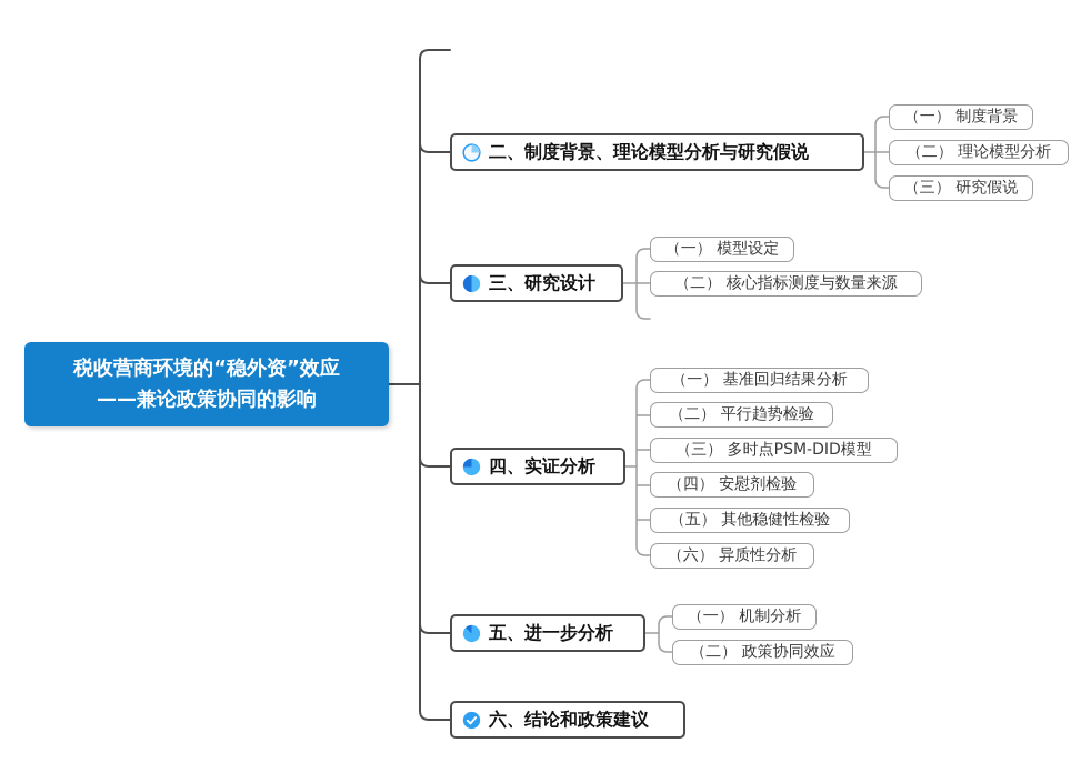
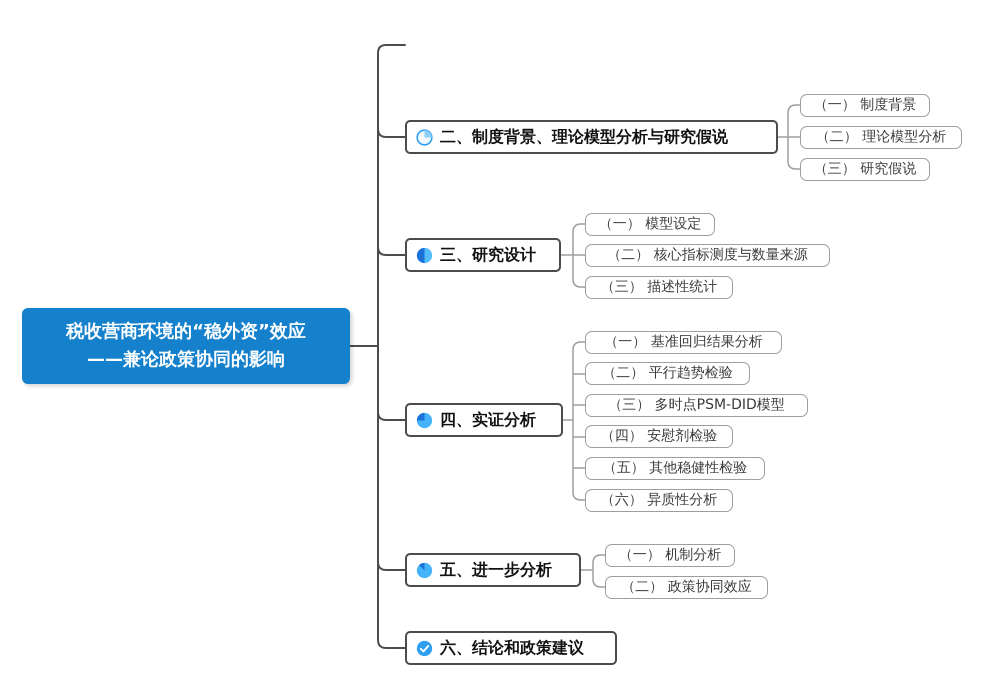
  税收营商环境的“稳外资”效应
  ——兼论政策协同的影响
  二、制度背景、理论模型分析与研究假说
  （一） 制度背景
  （二） 理论模型分析
  （三） 研究假说
  三、研究设计
  （一） 模型设定
  （二） 核心指标测度与数量来源
+ （三） 描述性统计
  四、实证分析
  （一） 基准回归结果分析
  （二） 平行趋势检验
  （三） 多时点PSM-DID模型
  （四） 安慰剂检验
  （五） 其他稳健性检验
  （六） 异质性分析
  五、进一步分析
  （一） 机制分析
  （二） 政策协同效应
  六、结论和政策建议
